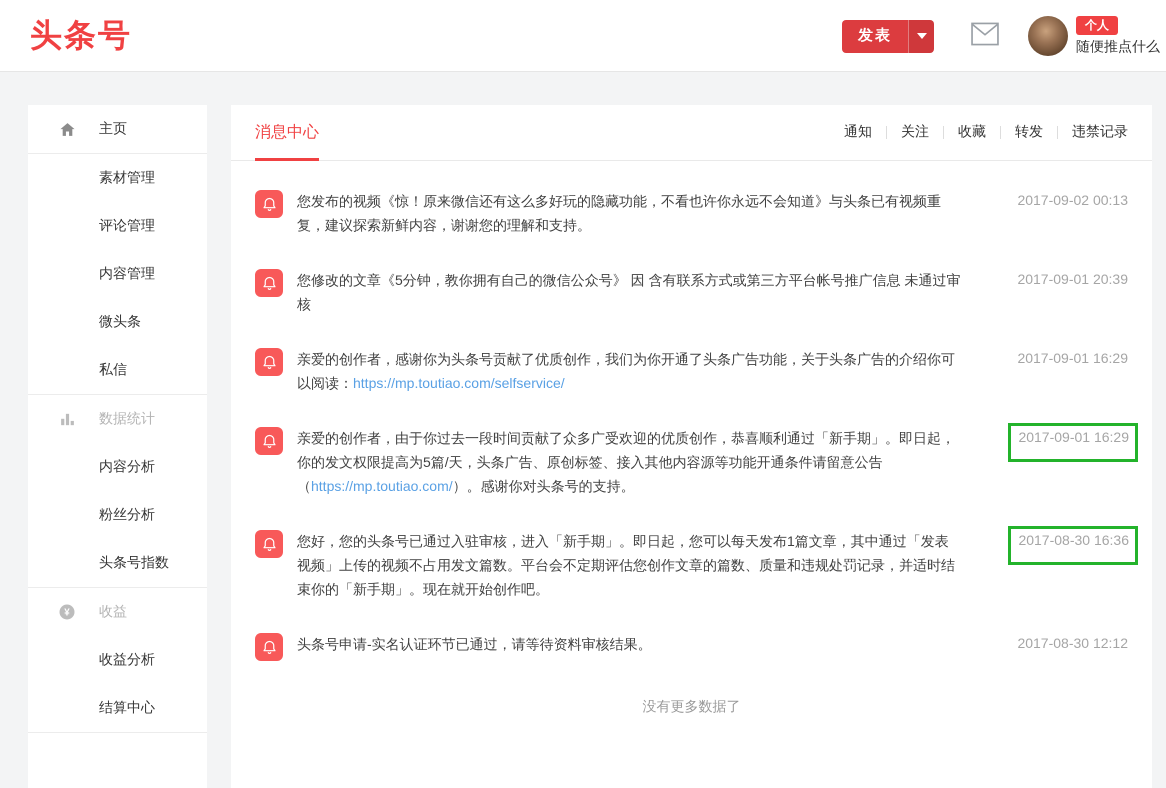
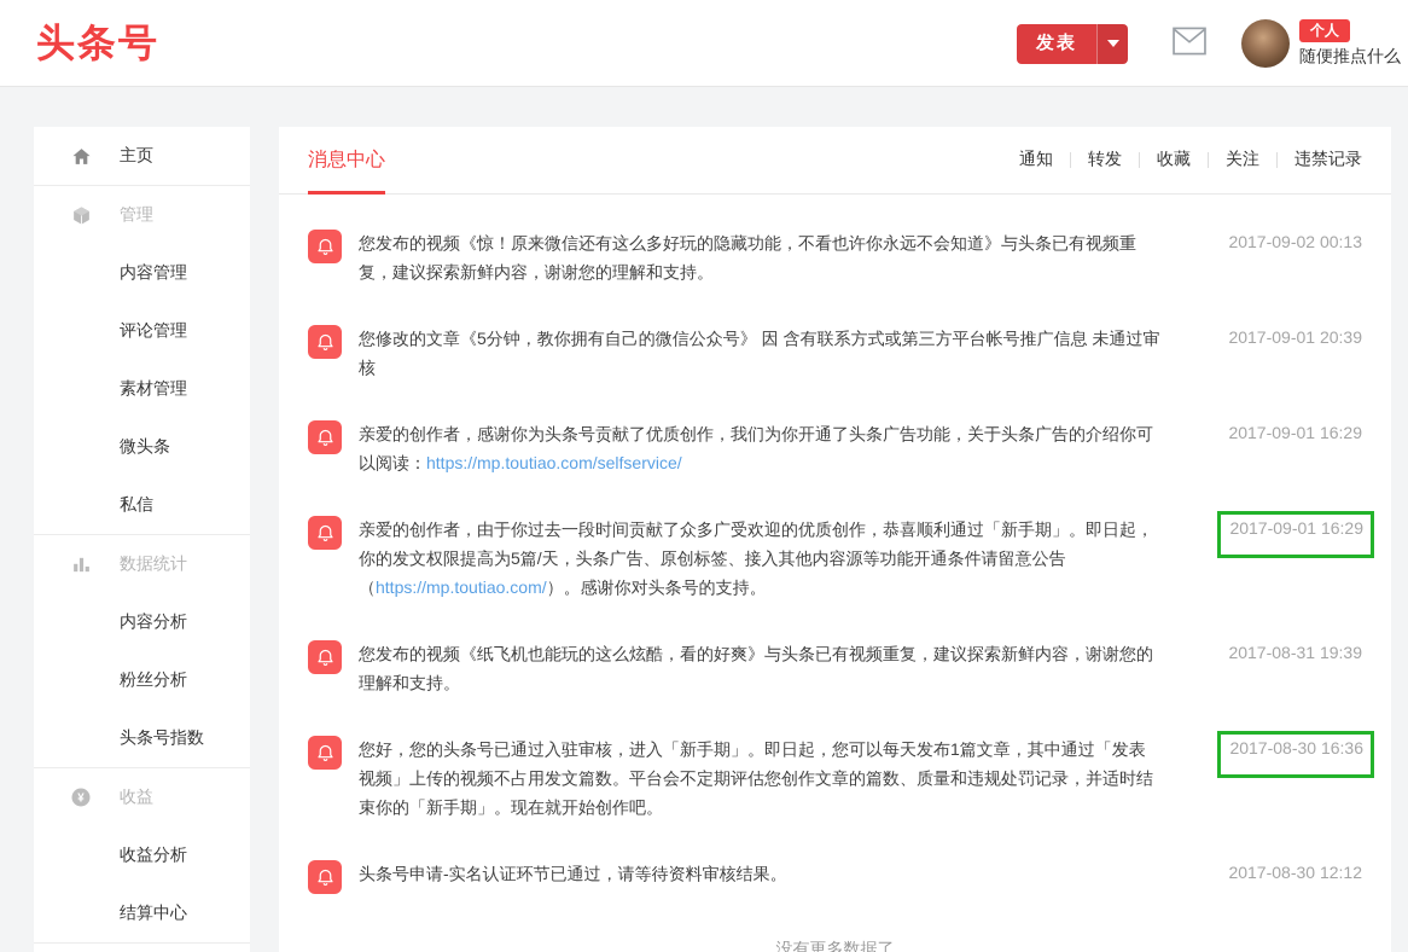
  头条号
  发表
  个人
  随便推点什么
  主页
+ 管理
- 素材管理
+ 内容管理
  评论管理
- 内容管理
+ 素材管理
  微头条
  私信
  数据统计
  内容分析
  粉丝分析
  头条号指数
  ¥
  收益
  收益分析
  结算中心
  消息中心
  通知
- 关注
+ 转发
  收藏
- 转发
+ 关注
  违禁记录
  您发布的视频《惊！原来微信还有这么多好玩的隐藏功能，不看也许你永远不会知道》与头条已有视频重复，建议探索新鲜内容，谢谢您的理解和支持。
  2017-09-02 00:13
  您修改的文章《5分钟，教你拥有自己的微信公众号》 因 含有联系方式或第三方平台帐号推广信息 未通过审核
  2017-09-01 20:39
  亲爱的创作者，感谢你为头条号贡献了优质创作，我们为你开通了头条广告功能，关于头条广告的介绍你可以阅读：https://mp.toutiao.com/selfservice/
  2017-09-01 16:29
  亲爱的创作者，由于你过去一段时间贡献了众多广受欢迎的优质创作，恭喜顺利通过「新手期」。即日起，你的发文权限提高为5篇/天，头条广告、原创标签、接入其他内容源等功能开通条件请留意公告（https://mp.toutiao.com/）。感谢你对头条号的支持。
  2017-09-01 16:29
+ 您发布的视频《纸飞机也能玩的这么炫酷，看的好爽》与头条已有视频重复，建议探索新鲜内容，谢谢您的理解和支持。
+ 2017-08-31 19:39
  您好，您的头条号已通过入驻审核，进入「新手期」。即日起，您可以每天发布1篇文章，其中通过「发表视频」上传的视频不占用发文篇数。平台会不定期评估您创作文章的篇数、质量和违规处罚记录，并适时结束你的「新手期」。现在就开始创作吧。
  2017-08-30 16:36
  头条号申请-实名认证环节已通过，请等待资料审核结果。
  2017-08-30 12:12
  没有更多数据了
